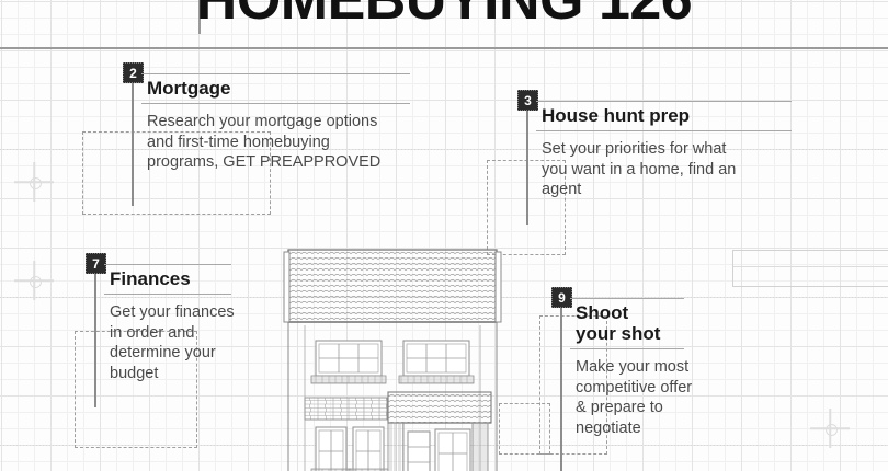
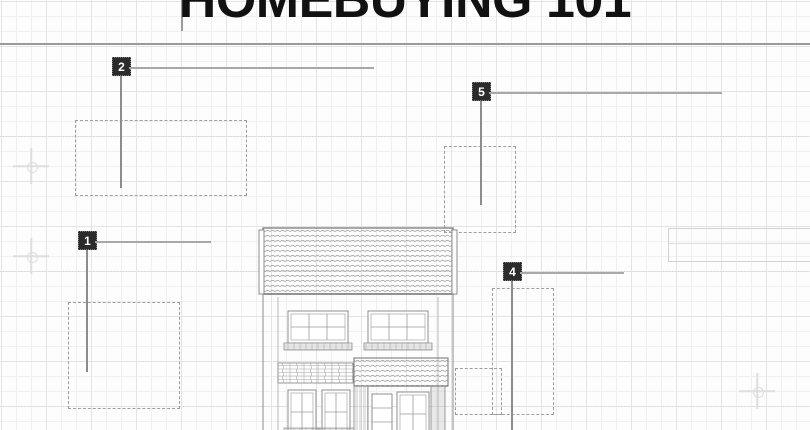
- HOMEBUYING 126
+ HOMEBUYING 101
- 7
+ 1
- Finances
- Get your finances
- in order and
- determine your
- budget
  2
- Mortgage
- Research your mortgage options
- and first-time homebuying
- programs, GET PREAPPROVED
- 3
+ 5
- House hunt prep
- Set your priorities for what
- you want in a home, find an
- agent
- 9
+ 4
- Shoot
- your shot
- Make your most
- competitive offer
- & prepare to
- negotiate
